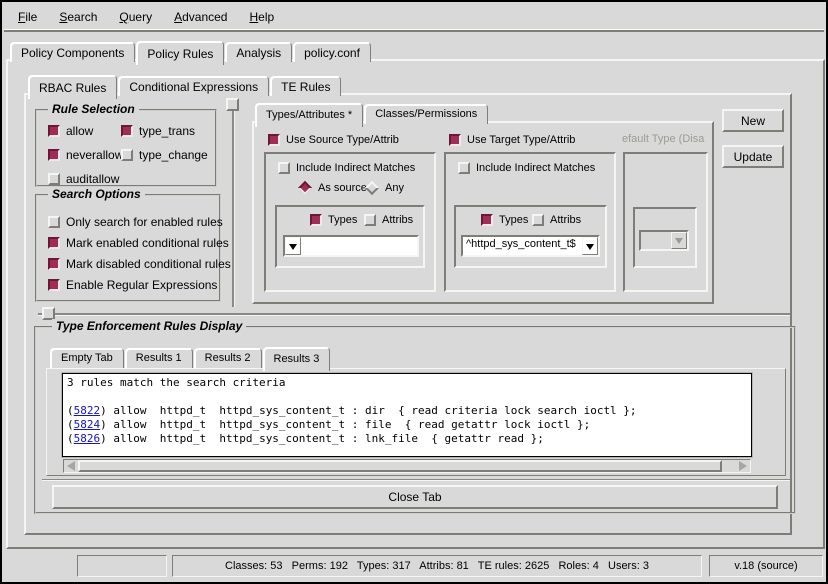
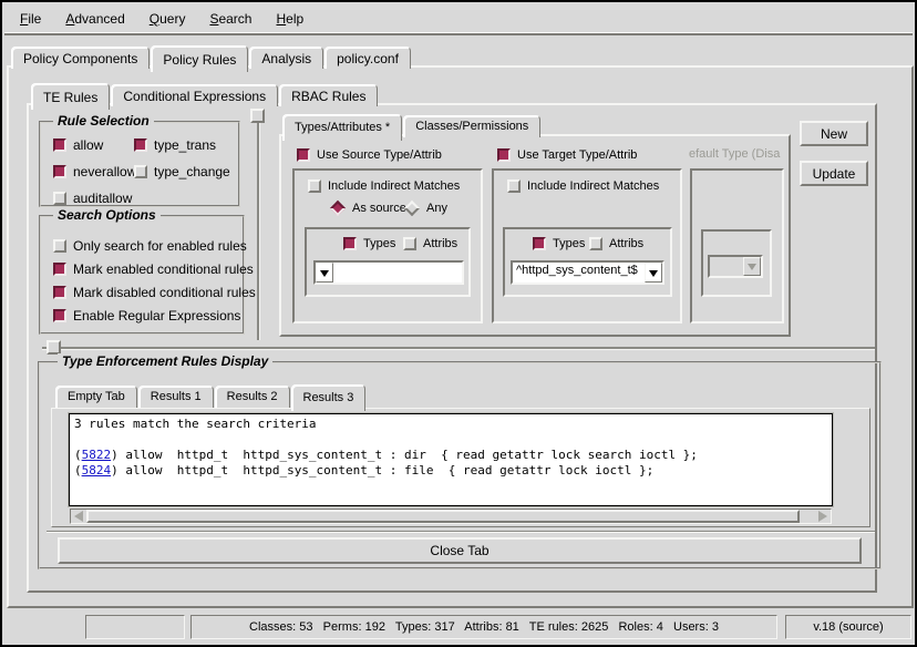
  File
- Search
+ Advanced
  Query
- Advanced
+ Search
  Help
  Policy Components
  Policy Rules
  Analysis
  policy.conf
- RBAC Rules
+ TE Rules
  Conditional Expressions
- TE Rules
+ RBAC Rules
  Rule Selection
  allow
  type_trans
  neverallow
  type_change
  auditallow
  Search Options
  Only search for enabled rules
  Mark enabled conditional rules
  Mark disabled conditional rules
  Enable Regular Expressions
  Types/Attributes *
  Classes/Permissions
  Use Source Type/Attrib
  Include Indirect Matches
  As source
  Any
  Types
  Attribs
  Use Target Type/Attrib
  Include Indirect Matches
  Types
  Attribs
  ^httpd_sys_content_t$
  efault Type (Disa
  New
  Update
  Type Enforcement Rules Display
  Empty Tab
  Results 1
  Results 2
  Results 3
  3 rules match the search criteria
- (5822) allow httpd_t httpd_sys_content_t : dir { read criteria lock search ioctl };
+ (5822) allow httpd_t httpd_sys_content_t : dir { read getattr lock search ioctl };
  (5824) allow httpd_t httpd_sys_content_t : file { read getattr lock ioctl };
- (5826) allow httpd_t httpd_sys_content_t : lnk_file { getattr read };
  Close Tab
  Classes: 53 Perms: 192 Types: 317 Attribs: 81 TE rules: 2625 Roles: 4 Users: 3
  v.18 (source)
